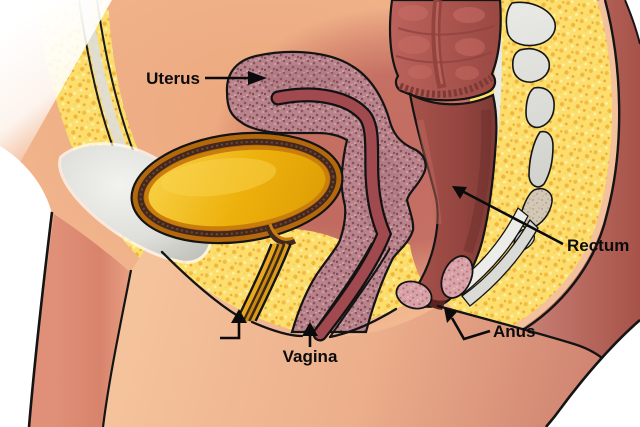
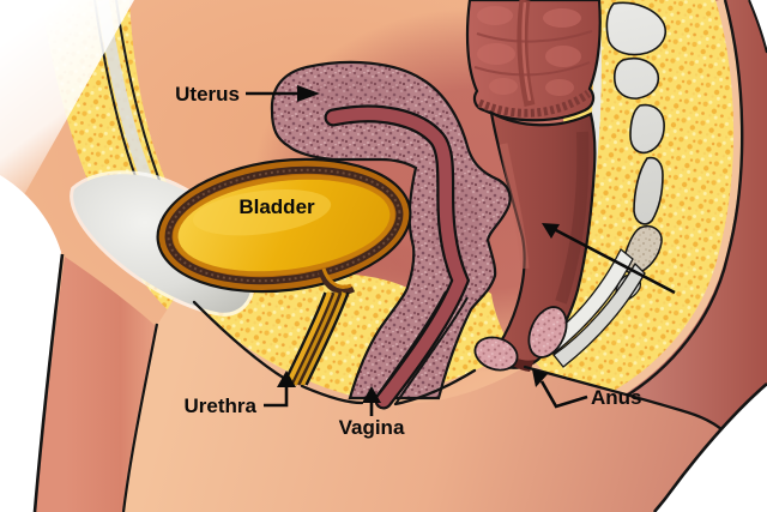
  Uterus
+ Bladder
+ Urethra
  Vagina
  Anus
- Rectum
